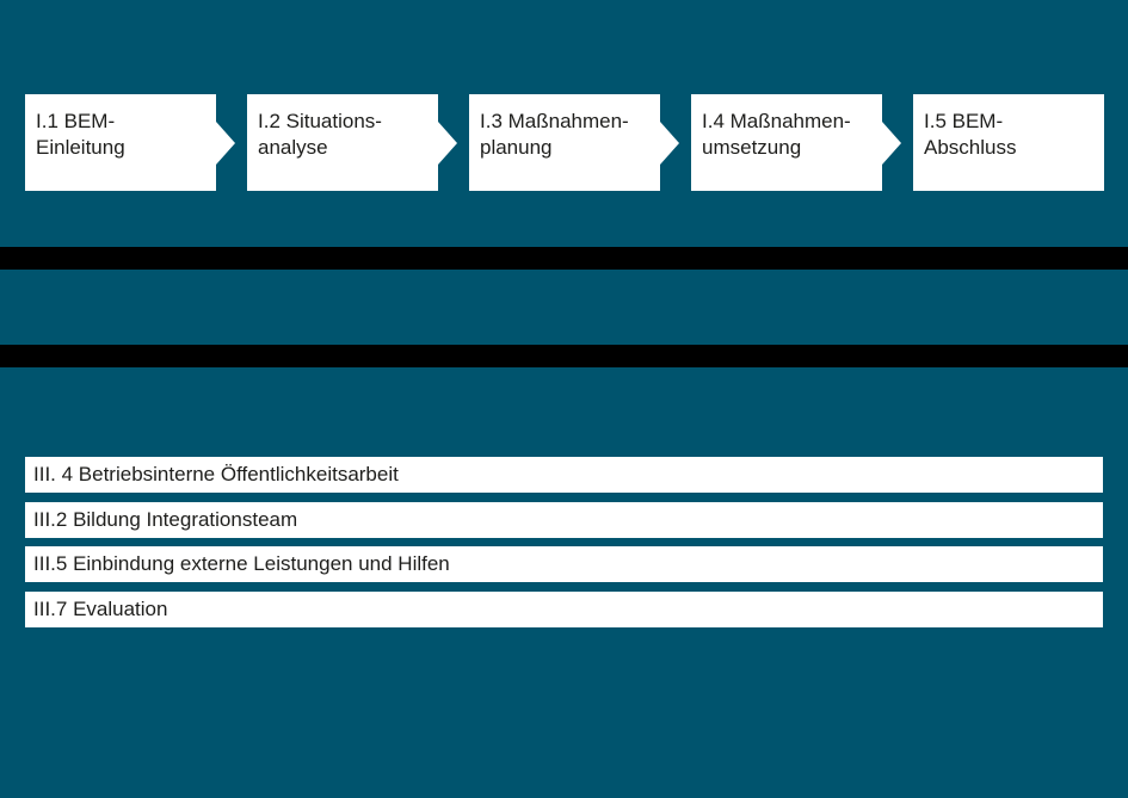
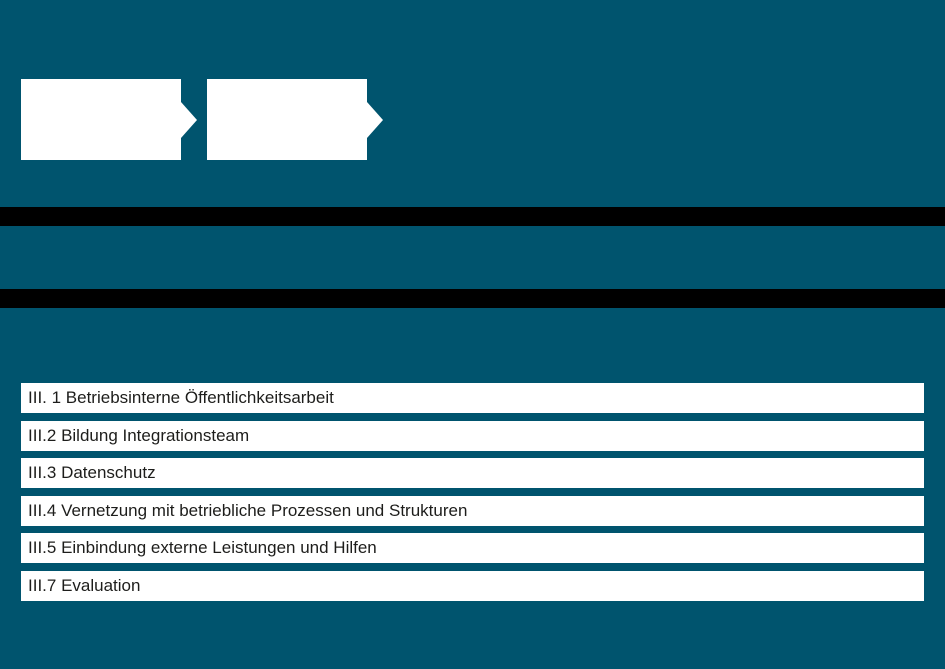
- I.1 BEM-
- Einleitung
- I.2 Situations-
- analyse
- I.3 Maßnahmen-
- planung
- I.4 Maßnahmen-
- umsetzung
- I.5 BEM-
- Abschluss
- III. 4 Betriebsinterne Öffentlichkeitsarbeit
+ III. 1 Betriebsinterne Öffentlichkeitsarbeit
  III.2 Bildung Integrationsteam
+ III.3 Datenschutz
+ III.4 Vernetzung mit betriebliche Prozessen und Strukturen
  III.5 Einbindung externe Leistungen und Hilfen
  III.7 Evaluation
